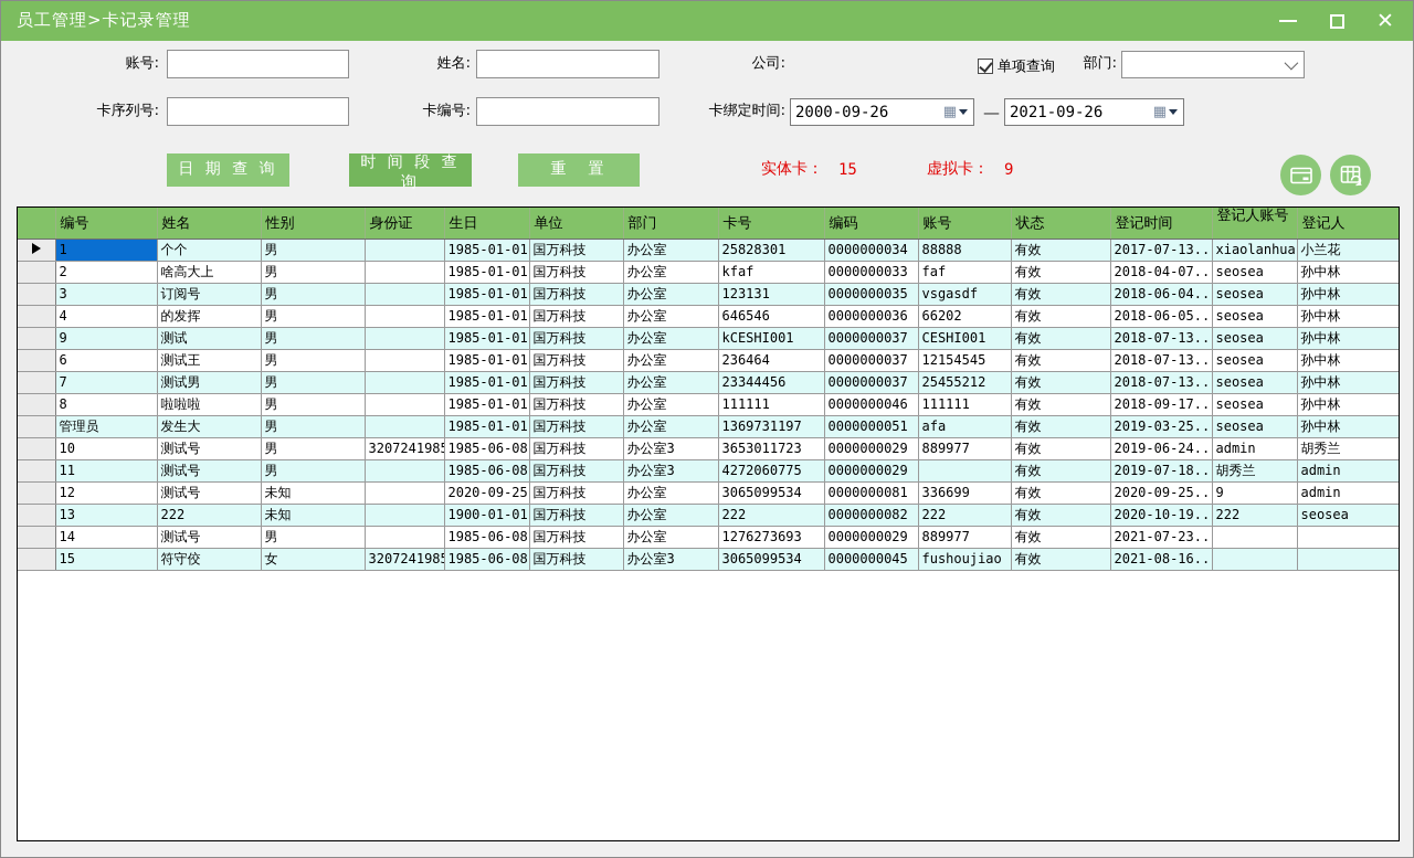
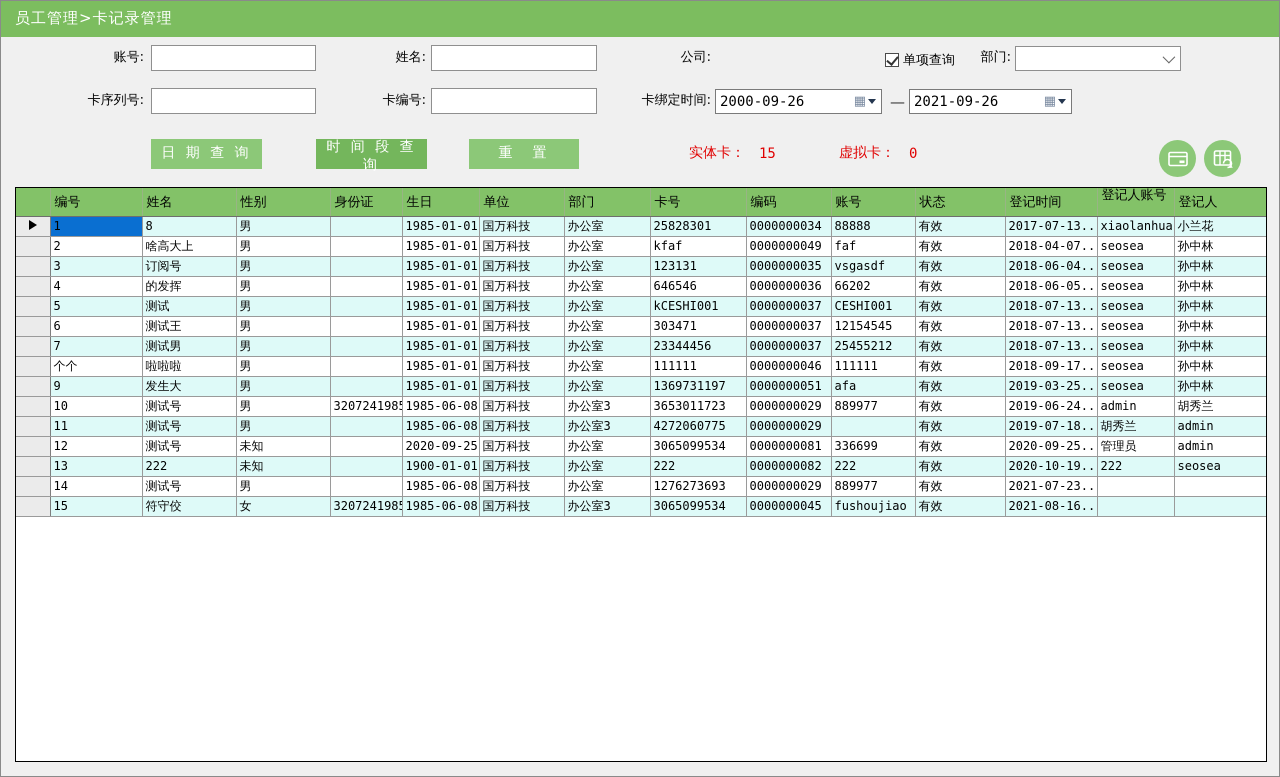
  员工管理>卡记录管理
- ✕
  账号:
  姓名:
  公司:
  单项查询
  部门:
  卡序列号:
  卡编号:
  卡绑定时间:
  2000-09-26
  ▦
  —
  2021-09-26
  ▦
  日 期 查 询
  时 间 段 查 询
  重 置
  实体卡：
  15
  虚拟卡：
- 9
+ 0
  	编号	姓名	性别	身份证	生日	单位	部门	卡号	编码	账号	状态	登记时间	登记人账号	登记人
- 	1	个个	男		1985-01-01	国万科技	办公室	25828301	0000000034	88888	有效	2017-07-13..	xiaolanhua	小兰花
+ 	1	8	男		1985-01-01	国万科技	办公室	25828301	0000000034	88888	有效	2017-07-13..	xiaolanhua	小兰花
- 	2	啥高大上	男		1985-01-01	国万科技	办公室	kfaf	0000000033	faf	有效	2018-04-07..	seosea	孙中林
+ 	2	啥高大上	男		1985-01-01	国万科技	办公室	kfaf	0000000049	faf	有效	2018-04-07..	seosea	孙中林
  	3	订阅号	男		1985-01-01	国万科技	办公室	123131	0000000035	vsgasdf	有效	2018-06-04..	seosea	孙中林
  	4	的发挥	男		1985-01-01	国万科技	办公室	646546	0000000036	66202	有效	2018-06-05..	seosea	孙中林
- 	9	测试	男		1985-01-01	国万科技	办公室	kCESHI001	0000000037	CESHI001	有效	2018-07-13..	seosea	孙中林
+ 	5	测试	男		1985-01-01	国万科技	办公室	kCESHI001	0000000037	CESHI001	有效	2018-07-13..	seosea	孙中林
- 	6	测试王	男		1985-01-01	国万科技	办公室	236464	0000000037	12154545	有效	2018-07-13..	seosea	孙中林
+ 	6	测试王	男		1985-01-01	国万科技	办公室	303471	0000000037	12154545	有效	2018-07-13..	seosea	孙中林
  	7	测试男	男		1985-01-01	国万科技	办公室	23344456	0000000037	25455212	有效	2018-07-13..	seosea	孙中林
- 	8	啦啦啦	男		1985-01-01	国万科技	办公室	111111	0000000046	111111	有效	2018-09-17..	seosea	孙中林
+ 	个个	啦啦啦	男		1985-01-01	国万科技	办公室	111111	0000000046	111111	有效	2018-09-17..	seosea	孙中林
- 	管理员	发生大	男		1985-01-01	国万科技	办公室	1369731197	0000000051	afa	有效	2019-03-25..	seosea	孙中林
+ 	9	发生大	男		1985-01-01	国万科技	办公室	1369731197	0000000051	afa	有效	2019-03-25..	seosea	孙中林
  	10	测试号	男	320724198	1985-06-08	国万科技	办公室3	3653011723	0000000029	889977	有效	2019-06-24..	admin	胡秀兰
  	11	测试号	男		1985-06-08	国万科技	办公室3	4272060775	0000000029		有效	2019-07-18..	胡秀兰	admin
- 	12	测试号	未知		2020-09-25	国万科技	办公室	3065099534	0000000081	336699	有效	2020-09-25..	9	admin
+ 	12	测试号	未知		2020-09-25	国万科技	办公室	3065099534	0000000081	336699	有效	2020-09-25..	管理员	admin
  	13	222	未知		1900-01-01	国万科技	办公室	222	0000000082	222	有效	2020-10-19..	222	seosea
  	14	测试号	男		1985-06-08	国万科技	办公室	1276273693	0000000029	889977	有效	2021-07-23..
  	15	符守佼	女	320724198	1985-06-08	国万科技	办公室3	3065099534	0000000045	fushoujiao	有效	2021-08-16..
